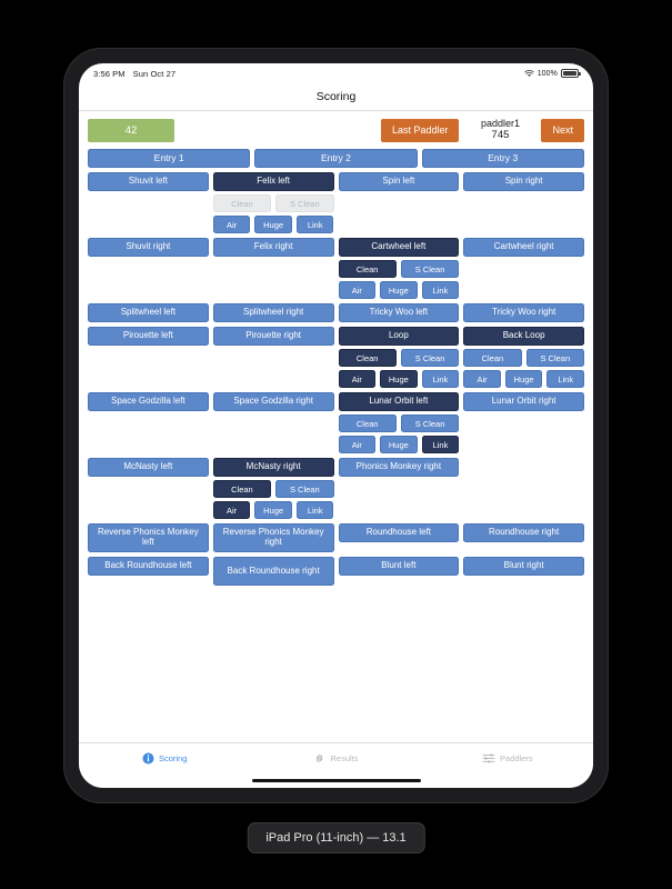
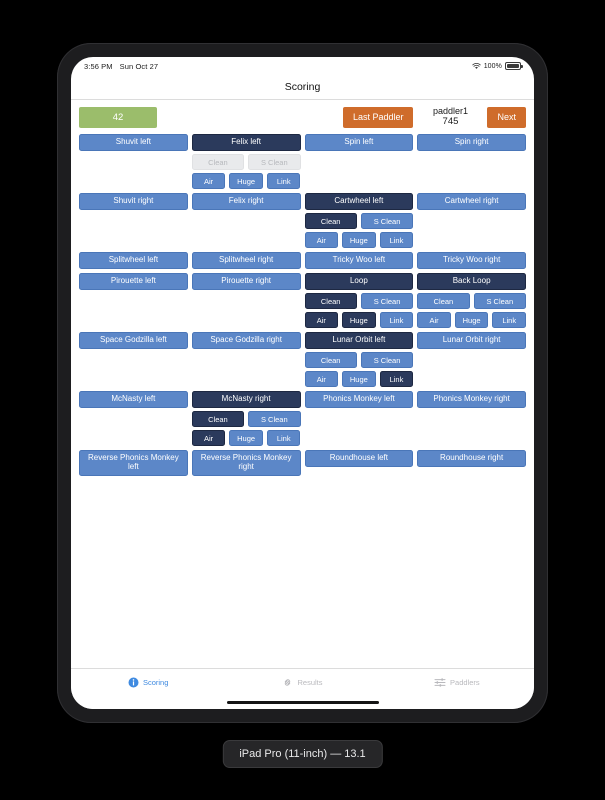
  3:56 PM
  Sun Oct 27
  Scoring
  42
  Last Paddler
  paddler1
  745
  Next
- Entry 1
- Entry 2
- Entry 3
  Shuvit left
  Felix left
  Clean
  S Clean
  Air
  Huge
  Link
  Spin left
  Spin right
  Shuvit right
  Felix right
  Cartwheel left
  Clean
  S Clean
  Air
  Huge
  Link
  Cartwheel right
  Splitwheel left
  Splitwheel right
  Tricky Woo left
  Tricky Woo right
  Pirouette left
  Pirouette right
  Loop
  Clean
  S Clean
  Air
  Huge
  Link
  Back Loop
  Clean
  S Clean
  Air
  Huge
  Link
  Space Godzilla left
  Space Godzilla right
  Lunar Orbit left
  Clean
  S Clean
  Air
  Huge
  Link
  Lunar Orbit right
  McNasty left
  McNasty right
  Clean
  S Clean
  Air
  Huge
  Link
+ Phonics Monkey left
  Phonics Monkey right
  Reverse Phonics Monkey left
  Reverse Phonics Monkey right
  Roundhouse left
  Roundhouse right
- Back Roundhouse left
- Back Roundhouse right
- Blunt left
- Blunt right
  Scoring
  Results
  Paddlers
  iPad Pro (11-inch) — 13.1
